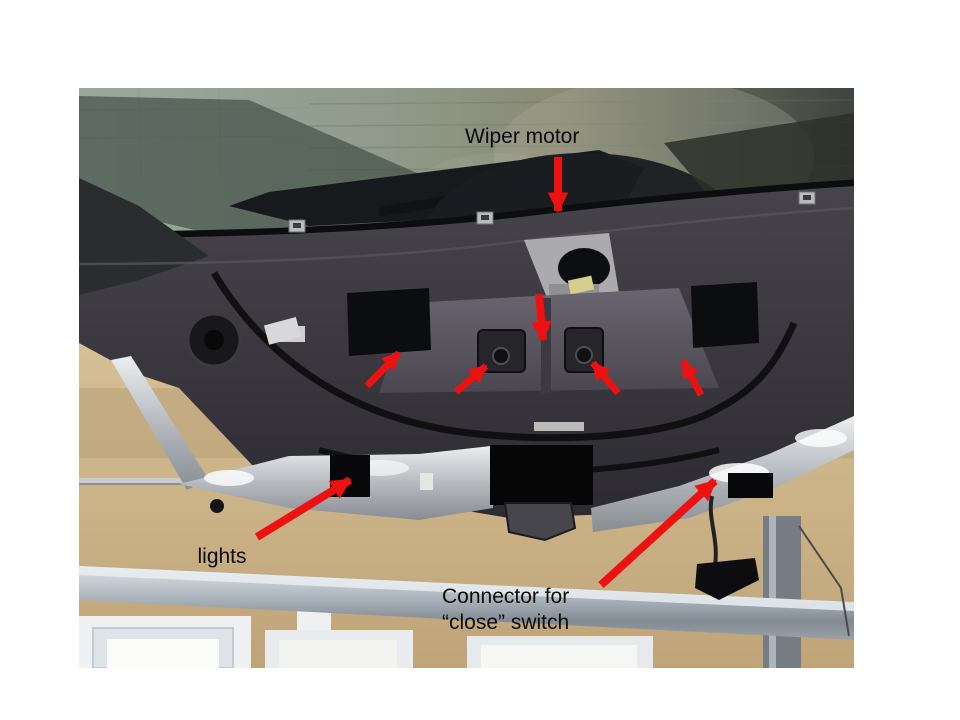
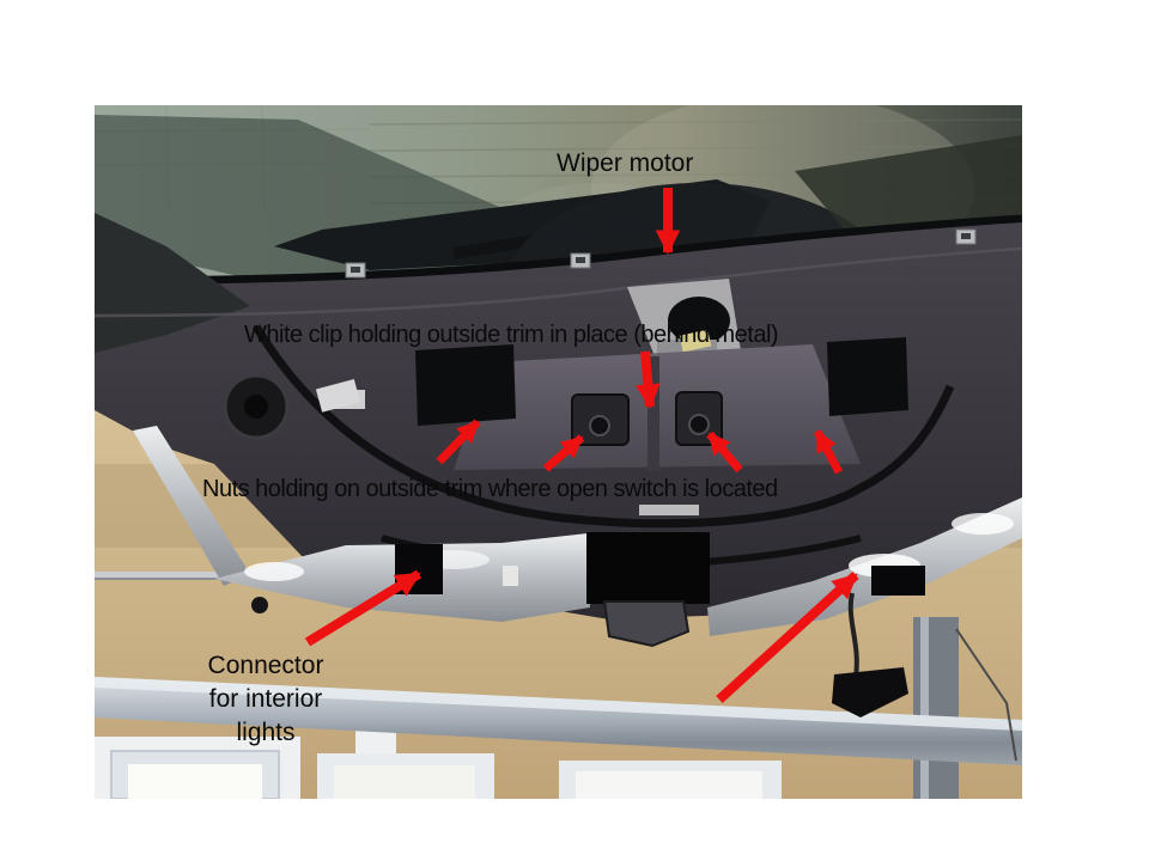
  Wiper motor
+ White clip holding outside trim in place (behind metal)
+ Nuts holding on outside trim where open switch is located
+ Connector
+ for interior
  lights
- Connector for
- “close” switch
